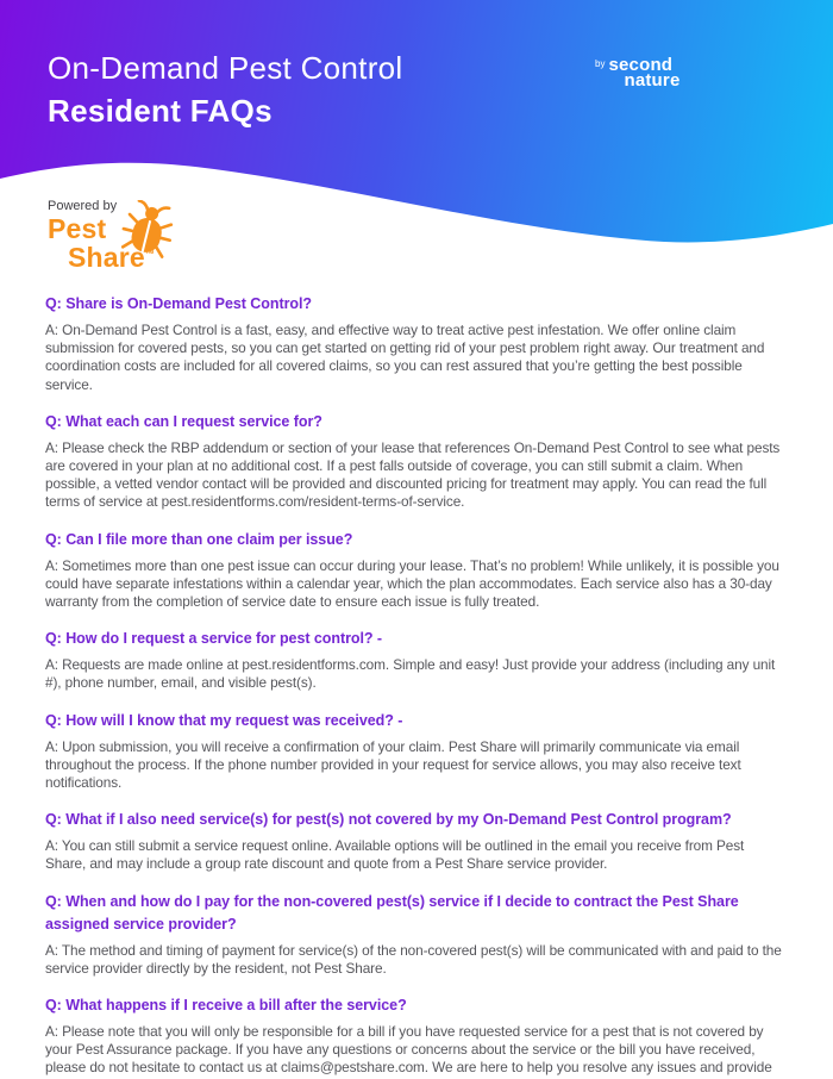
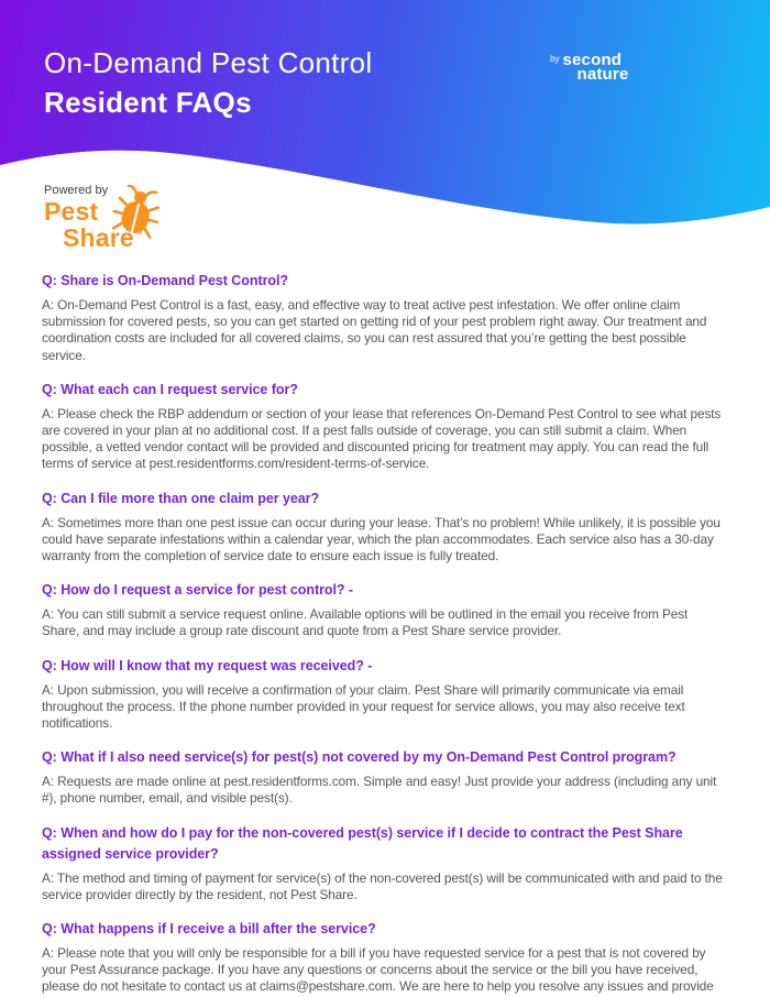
  On-Demand Pest Control
  Resident FAQs
  by
  second
  nature
  Powered by
  Pest
  Share™
  Q: Share is On-Demand Pest Control?
  A: On-Demand Pest Control is a fast, easy, and effective way to treat active pest infestation. We offer online claim submission for covered pests, so you can get started on getting rid of your pest problem right away. Our treatment and coordination costs are included for all covered claims, so you can rest assured that you’re getting the best possible service.
  Q: What each can I request service for?
  A: Please check the RBP addendum or section of your lease that references On-Demand Pest Control to see what pests are covered in your plan at no additional cost. If a pest falls outside of coverage, you can still submit a claim. When possible, a vetted vendor contact will be provided and discounted pricing for treatment may apply. You can read the full terms of service at pest.residentforms.com/resident-terms-of-service.
- Q: Can I file more than one claim per issue?
+ Q: Can I file more than one claim per year?
  A: Sometimes more than one pest issue can occur during your lease. That’s no problem! While unlikely, it is possible you could have separate infestations within a calendar year, which the plan accommodates. Each service also has a 30-day warranty from the completion of service date to ensure each issue is fully treated.
  Q: How do I request a service for pest control? -
- A: Requests are made online at pest.residentforms.com. Simple and easy! Just provide your address (including any unit #), phone number, email, and visible pest(s).
+ A: You can still submit a service request online. Available options will be outlined in the email you receive from Pest Share, and may include a group rate discount and quote from a Pest Share service provider.
  Q: How will I know that my request was received? -
  A: Upon submission, you will receive a confirmation of your claim. Pest Share will primarily communicate via email throughout the process. If the phone number provided in your request for service allows, you may also receive text notifications.
  Q: What if I also need service(s) for pest(s) not covered by my On-Demand Pest Control program?
- A: You can still submit a service request online. Available options will be outlined in the email you receive from Pest Share, and may include a group rate discount and quote from a Pest Share service provider.
+ A: Requests are made online at pest.residentforms.com. Simple and easy! Just provide your address (including any unit #), phone number, email, and visible pest(s).
  Q: When and how do I pay for the non-covered pest(s) service if I decide to contract the Pest Share assigned service provider?
  A: The method and timing of payment for service(s) of the non-covered pest(s) will be communicated with and paid to the service provider directly by the resident, not Pest Share.
  Q: What happens if I receive a bill after the service?
  A: Please note that you will only be responsible for a bill if you have requested service for a pest that is not covered by your Pest Assurance package. If you have any questions or concerns about the service or the bill you have received, please do not hesitate to contact us at claims@pestshare.com. We are here to help you resolve any issues and provide
